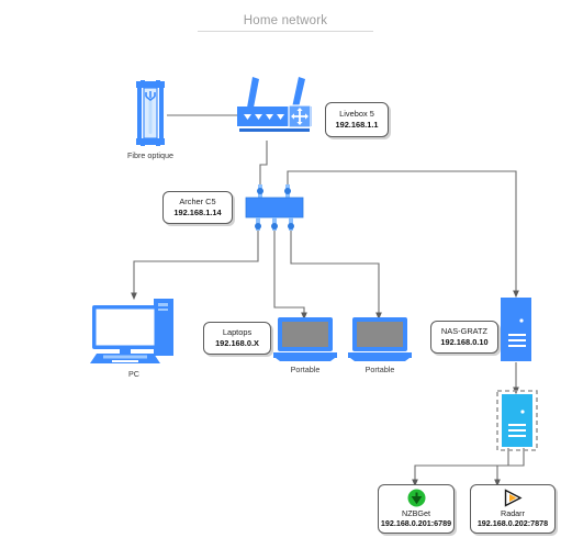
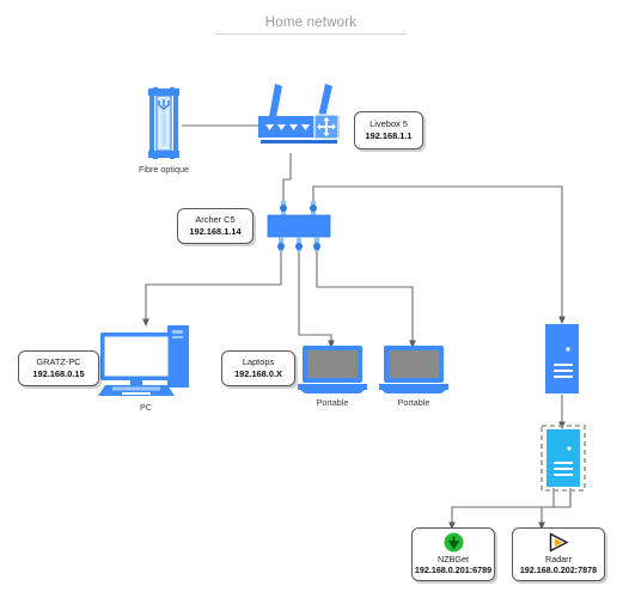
  Home network
  Fibre optique
  Livebox 5
  192.168.1.1
  Archer C5
  192.168.1.14
  PC
+ GRATZ-PC
+ 192.168.0.15
  Portable
  Portable
  Laptops
  192.168.0.X
- NAS-GRATZ
- 192.168.0.10
  NZBGet
  192.168.0.201:6789
  Radarr
  192.168.0.202:7878
